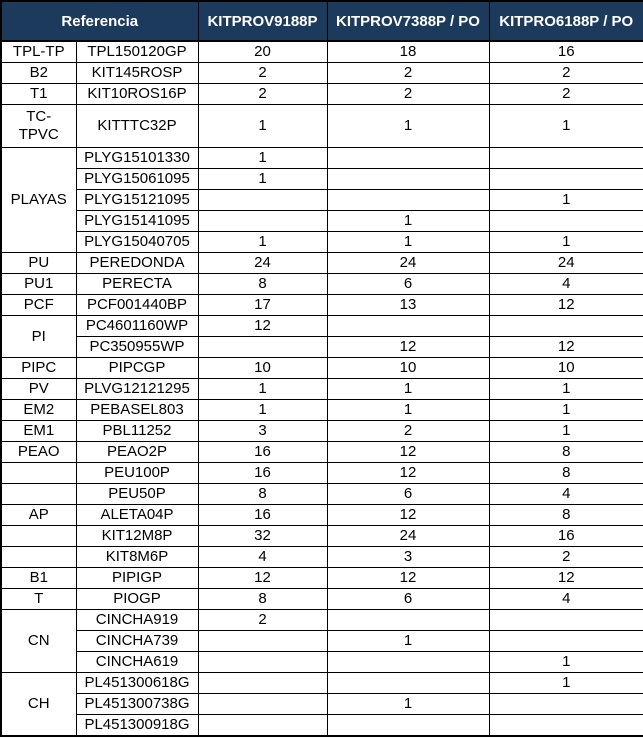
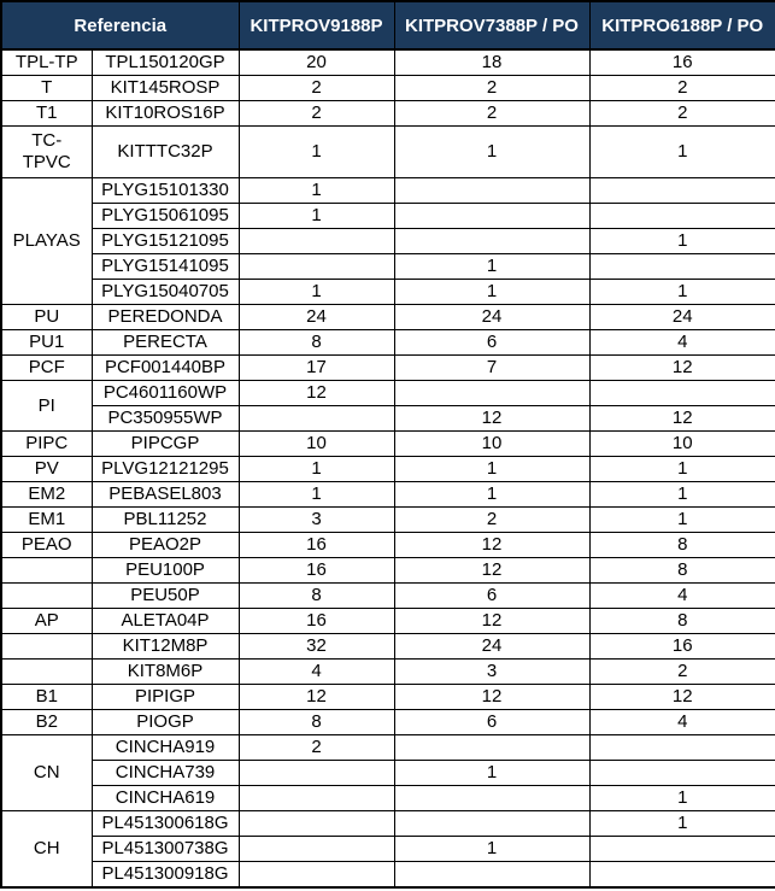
  Referencia	KITPROV9188P	KITPROV7388P / PO	KITPRO6188P / PO
  TPL-TP	TPL150120GP	20	18	16
- B2	KIT145ROSP	2	2	2
+ T	KIT145ROSP	2	2	2
  T1	KIT10ROS16P	2	2	2
  TC- TPVC	KITTTC32P	1	1	1
  PLAYAS	PLYG15101330	1
  PLYG15061095	1
  PLYG15121095			1
  PLYG15141095		1
  PLYG15040705	1	1	1
  PU	PEREDONDA	24	24	24
  PU1	PERECTA	8	6	4
- PCF	PCF001440BP	17	13	12
+ PCF	PCF001440BP	17	7	12
  PI	PC4601160WP	12
  PC350955WP		12	12
  PIPC	PIPCGP	10	10	10
  PV	PLVG12121295	1	1	1
  EM2	PEBASEL803	1	1	1
  EM1	PBL11252	3	2	1
  PEAO	PEAO2P	16	12	8
  	PEU100P	16	12	8
  	PEU50P	8	6	4
  AP	ALETA04P	16	12	8
  	KIT12M8P	32	24	16
  	KIT8M6P	4	3	2
  B1	PIPIGP	12	12	12
- T	PIOGP	8	6	4
+ B2	PIOGP	8	6	4
  CN	CINCHA919	2
  CINCHA739		1
  CINCHA619			1
  CH	PL451300618G			1
  PL451300738G		1
  PL451300918G
